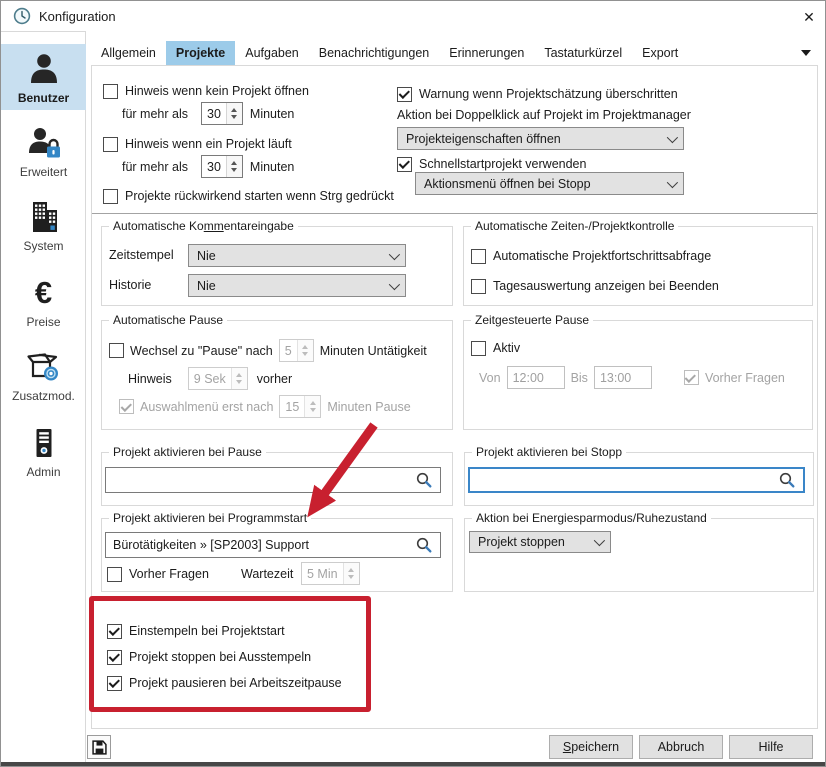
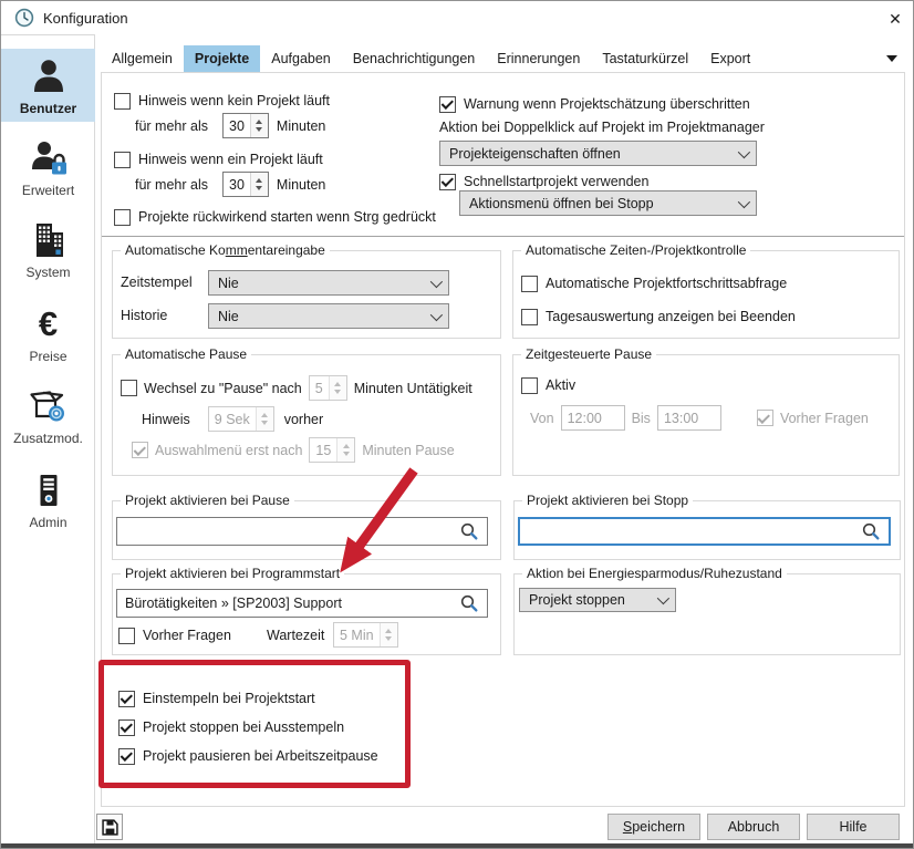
  Konfiguration
  ✕
  Benutzer
  Erweitert
  System
  €
  Preise
  Zusatzmod.
  Admin
  Allgemein
  Projekte
  Aufgaben
  Benachrichtigungen
  Erinnerungen
  Tastaturkürzel
  Export
- Hinweis wenn kein Projekt öffnen
+ Hinweis wenn kein Projekt läuft
  für mehr als
  30
  Minuten
  Hinweis wenn ein Projekt läuft
  für mehr als
  30
  Minuten
  Projekte rückwirkend starten wenn Strg gedrückt
  Warnung wenn Projektschätzung überschritten
  Aktion bei Doppelklick auf Projekt im Projektmanager
  Projekteigenschaften öffnen
  Schnellstartprojekt verwenden
  Aktionsmenü öffnen bei Stopp
  Automatische Kommentareingabe
  Zeitstempel
  Nie
  Historie
  Nie
  Automatische Zeiten-/Projektkontrolle
  Automatische Projektfortschrittsabfrage
  Tagesauswertung anzeigen bei Beenden
  Automatische Pause
  Wechsel zu "Pause" nach
  5
  Minuten Untätigkeit
  Hinweis
  9 Sek
  vorher
  Auswahlmenü erst nach
  15
  Minuten Pause
  Zeitgesteuerte Pause
  Aktiv
  Von
  12:00
  Bis
  13:00
  Vorher Fragen
  Projekt aktivieren bei Pause
  Projekt aktivieren bei Stopp
  Projekt aktivieren bei Programmstart
  Bürotätigkeiten » [SP2003] Support
  Vorher Fragen
  Wartezeit
  5 Min
  Aktion bei Energiesparmodus/Ruhezustand
  Projekt stoppen
  Einstempeln bei Projektstart
  Projekt stoppen bei Ausstempeln
  Projekt pausieren bei Arbeitszeitpause
  Speichern
  Abbruch
  Hilfe
